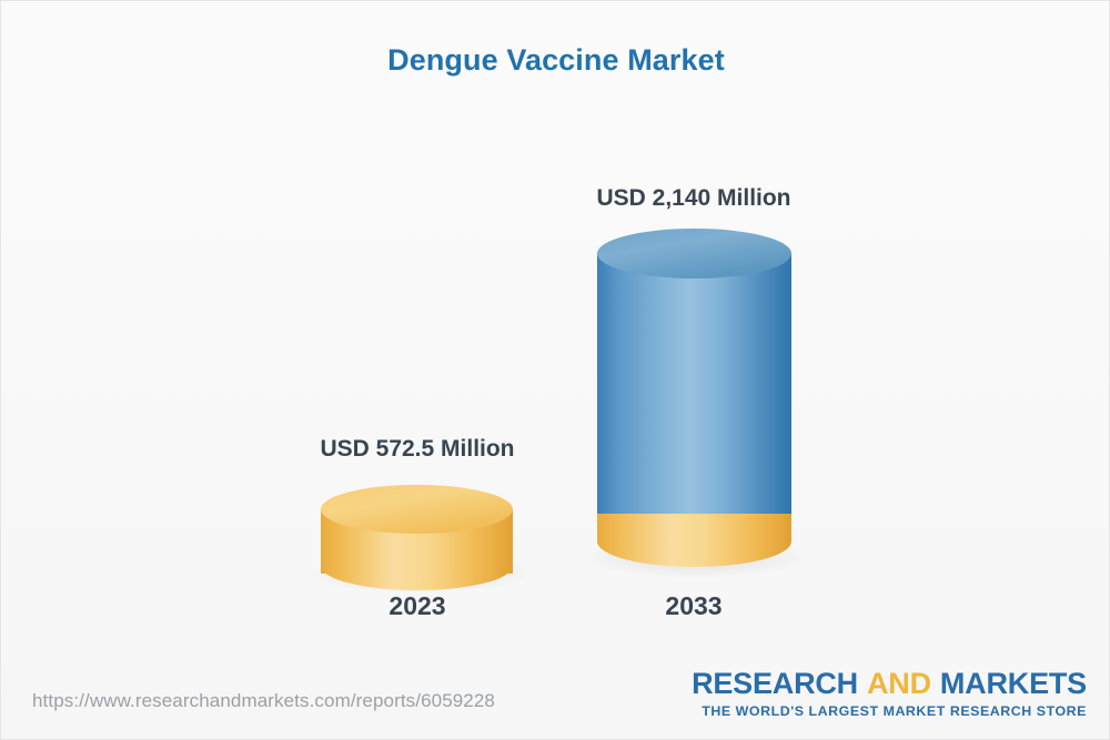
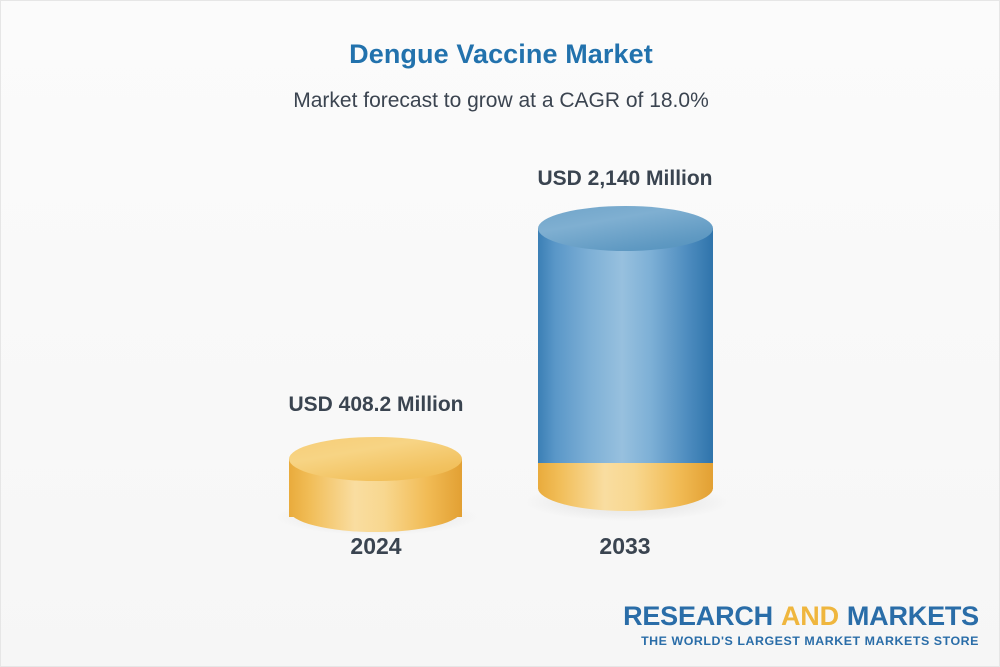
  Dengue Vaccine Market
+ Market forecast to grow at a CAGR of 18.0%
  USD 2,140 Million
- USD 572.5 Million
+ USD 408.2 Million
- 2023
+ 2024
  2033
- https://www.researchandmarkets.com/reports/6059228
  RESEARCH AND MARKETS
- THE WORLD'S LARGEST MARKET RESEARCH STORE
+ THE WORLD'S LARGEST MARKET MARKETS STORE
